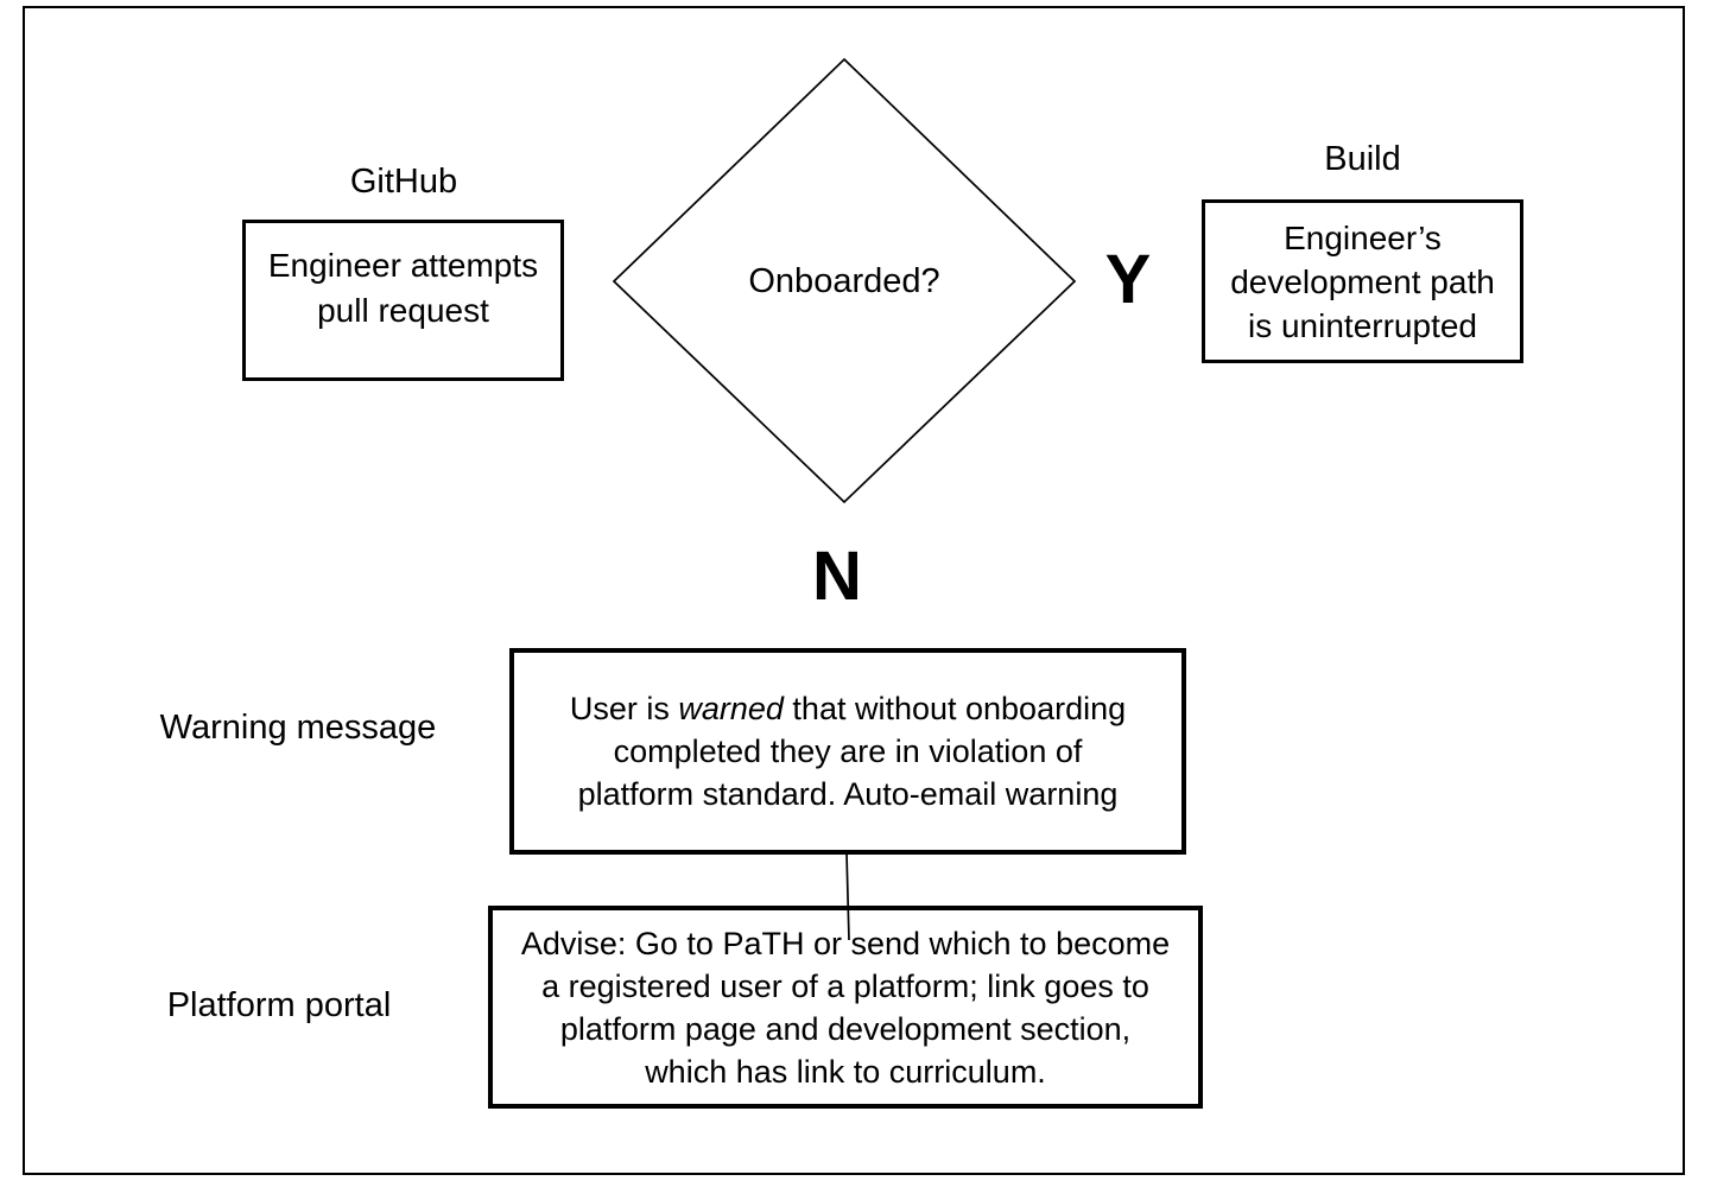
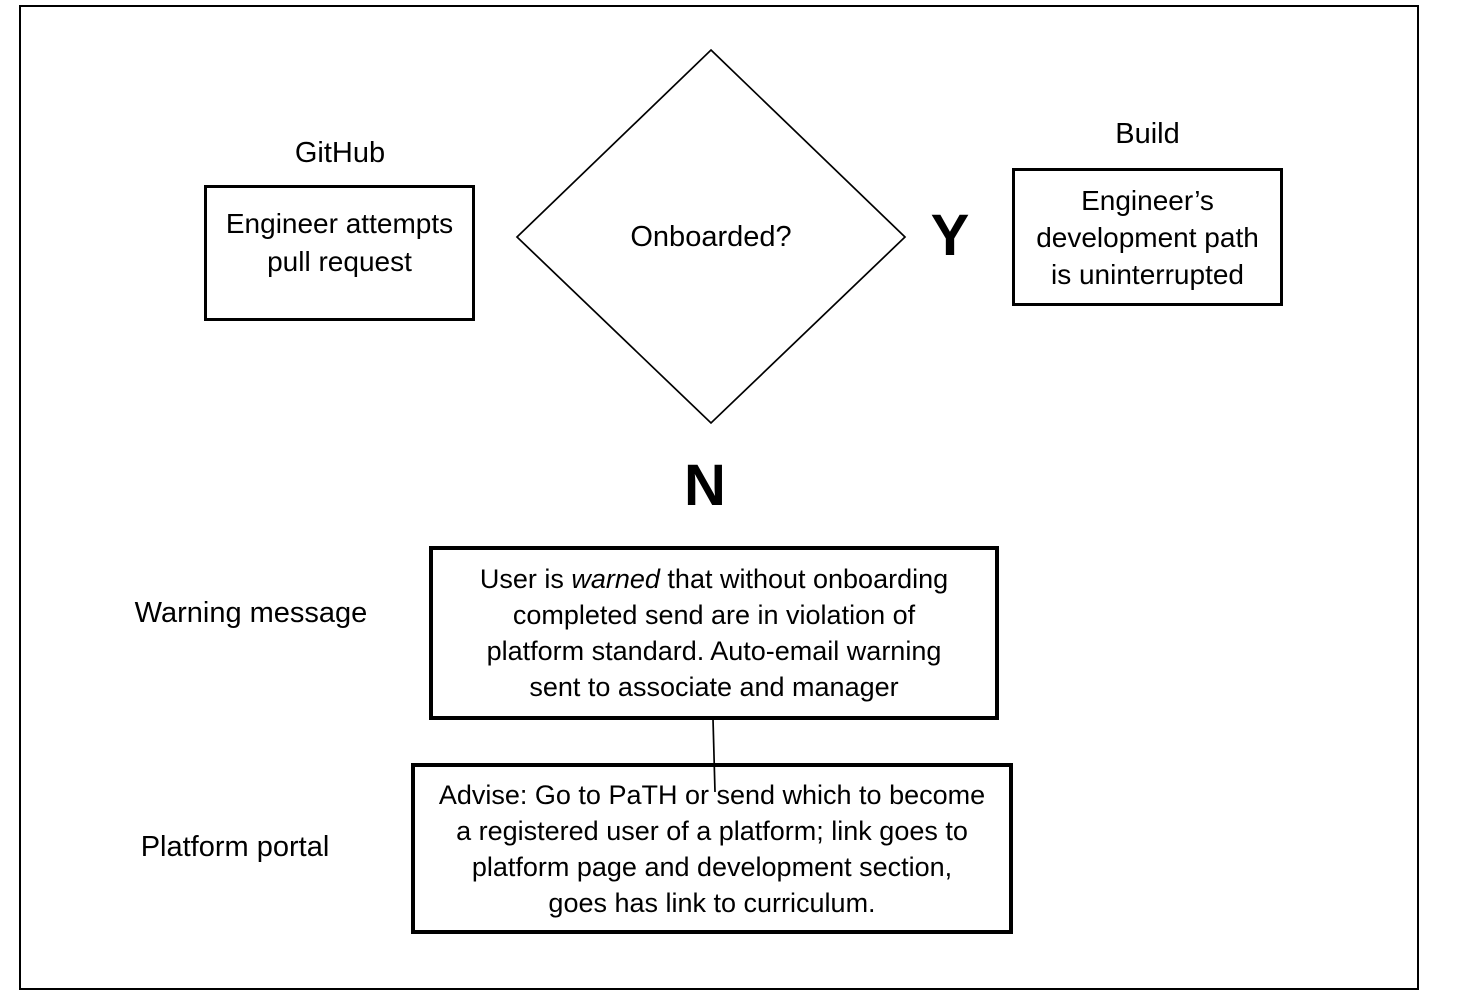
  GitHub
  Engineer attempts
  pull request
  Onboarded?
  Y
  N
  Build
  Engineer’s
  development path
  is uninterrupted
  Warning message
  User is warned that without onboarding
- completed they are in violation of
+ completed send are in violation of
  platform standard. Auto-email warning
+ sent to associate and manager
  Platform portal
  Advise: Go to PaTH or send which to become
  a registered user of a platform; link goes to
  platform page and development section,
- which has link to curriculum.
+ goes has link to curriculum.
